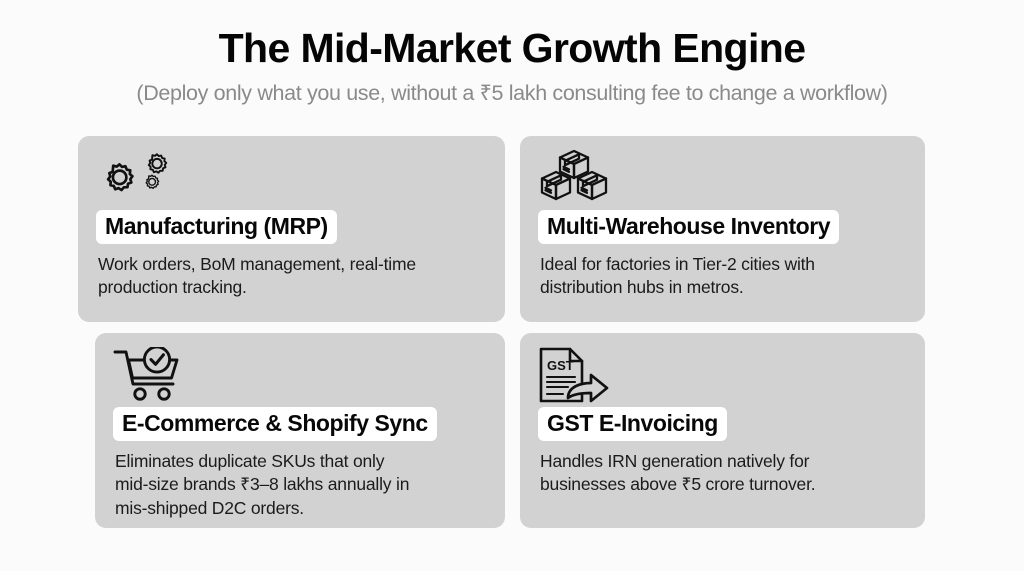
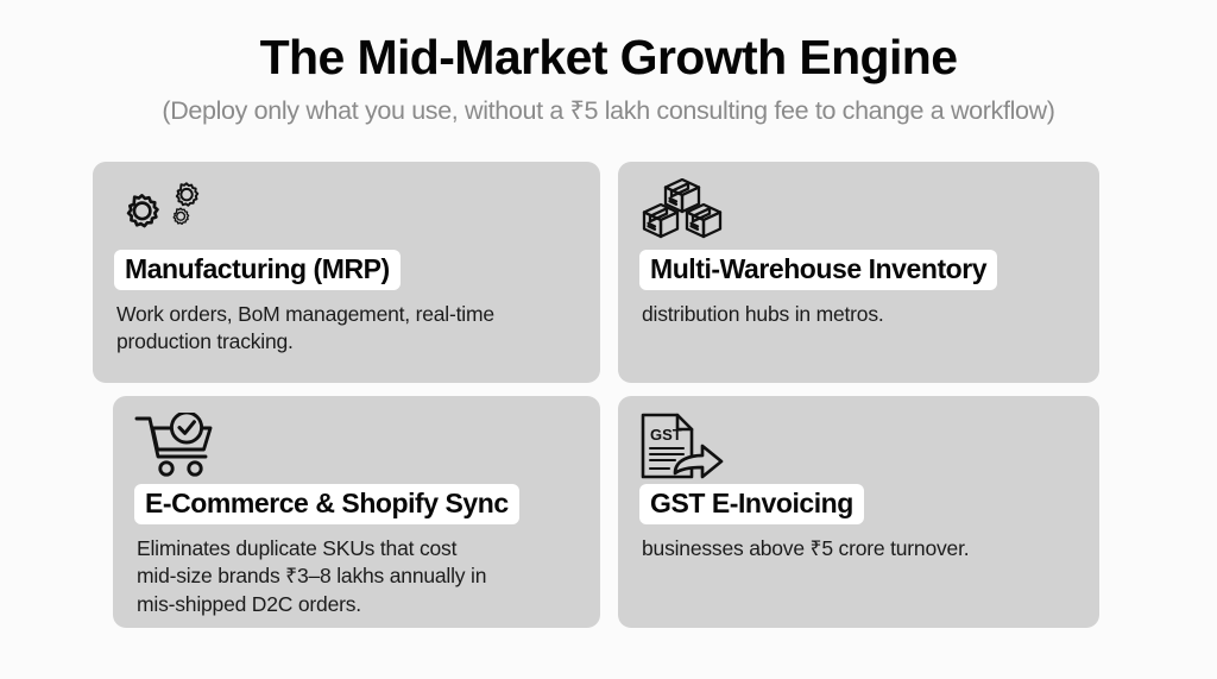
  The Mid-Market Growth Engine
  (Deploy only what you use, without a ₹5 lakh consulting fee to change a workflow)
  Manufacturing (MRP)
  Work orders, BoM management, real-time
  production tracking.
  Multi-Warehouse Inventory
- Ideal for factories in Tier-2 cities with
  distribution hubs in metros.
  E-Commerce & Shopify Sync
- Eliminates duplicate SKUs that only
+ Eliminates duplicate SKUs that cost
  mid-size brands ₹3–8 lakhs annually in
  mis-shipped D2C orders.
  GST
  GST E-Invoicing
- Handles IRN generation natively for
  businesses above ₹5 crore turnover.
